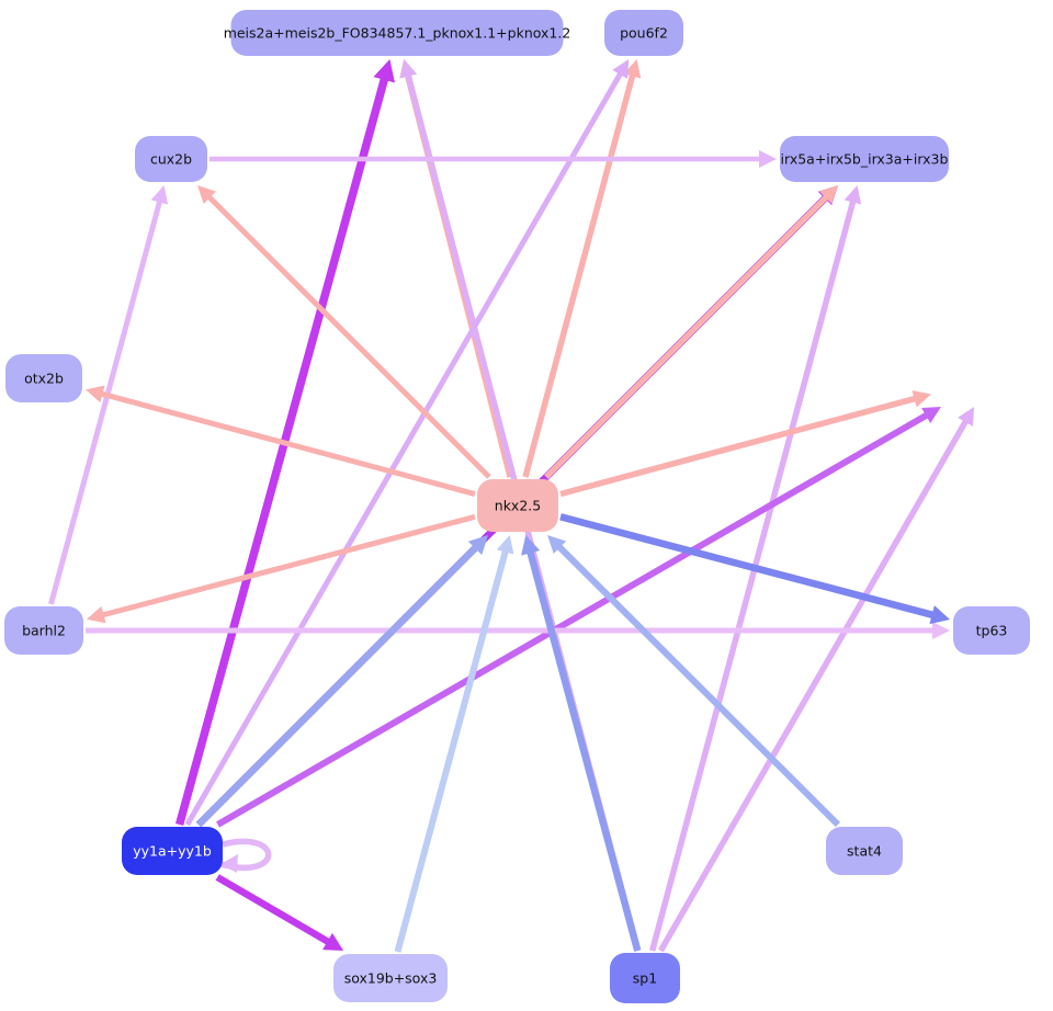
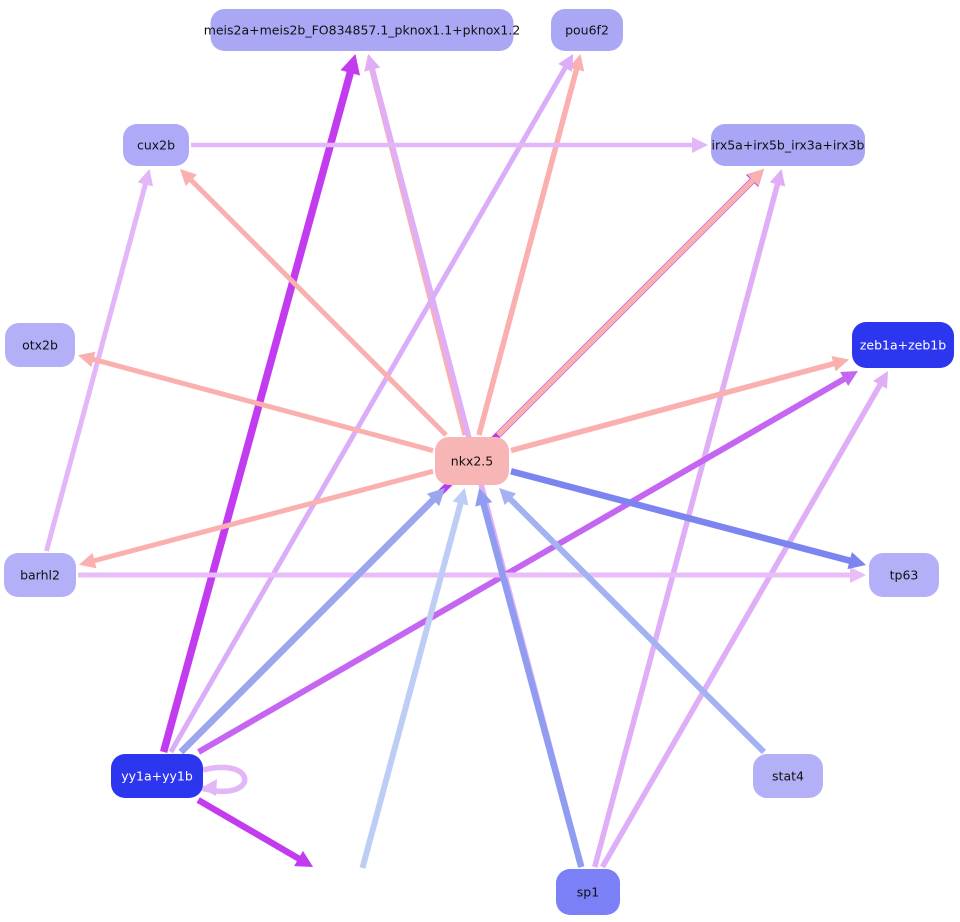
  meis2a+meis2b_FO834857.1_pknox1.1+pknox1.2
  pou6f2
  cux2b
  irx5a+irx5b_irx3a+irx3b
  otx2b
+ zeb1a+zeb1b
  nkx2.5
  barhl2
  tp63
  yy1a+yy1b
  stat4
- sox19b+sox3
  sp1
